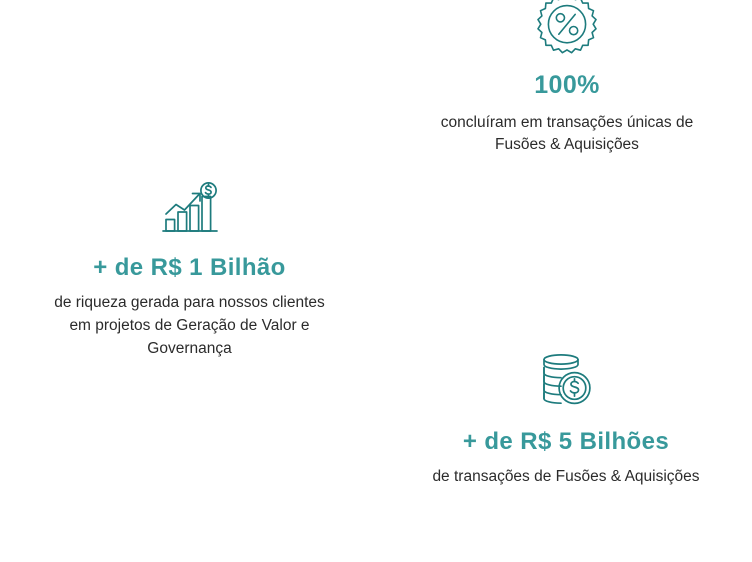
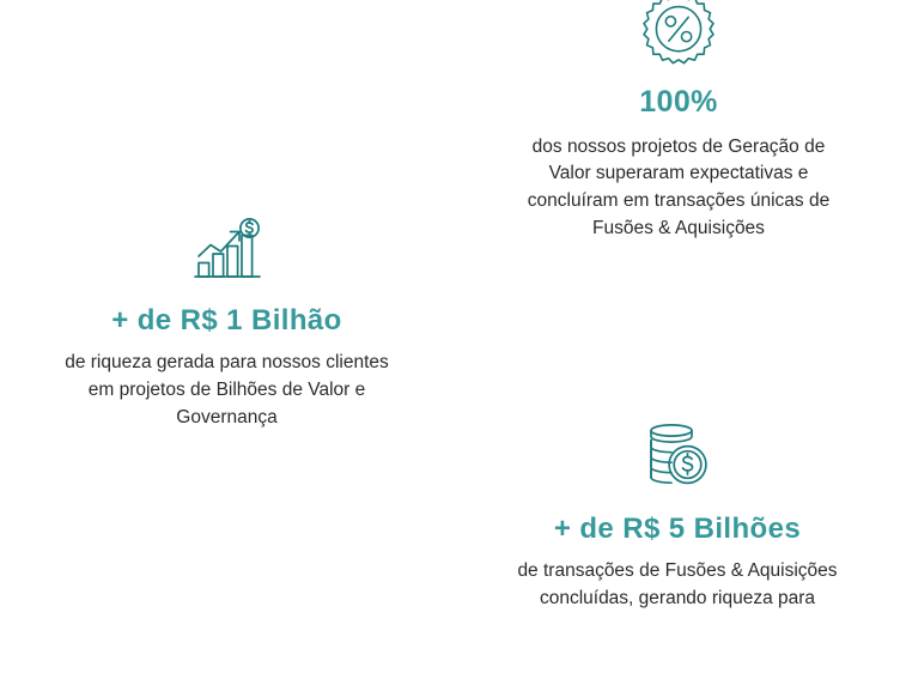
  100%
+ dos nossos projetos de Geração de
+ Valor superaram expectativas e
  concluíram em transações únicas de
  Fusões & Aquisições
  + de R$ 1 Bilhão
  de riqueza gerada para nossos clientes
- em projetos de Geração de Valor e
+ em projetos de Bilhões de Valor e
  Governança
  + de R$ 5 Bilhões
  de transações de Fusões & Aquisições
+ concluídas, gerando riqueza para
